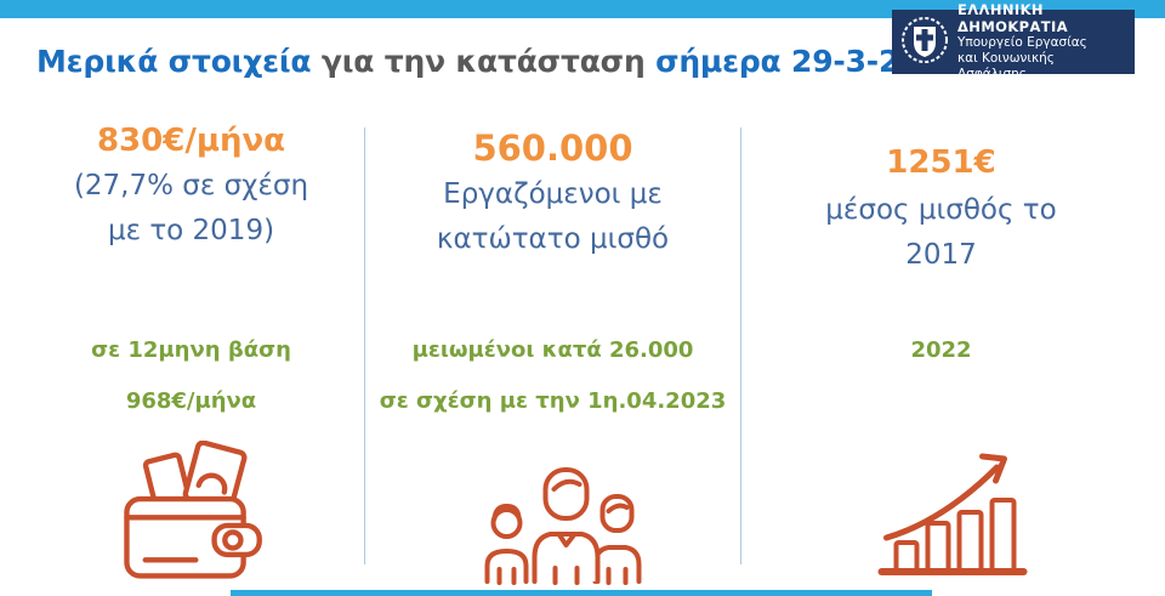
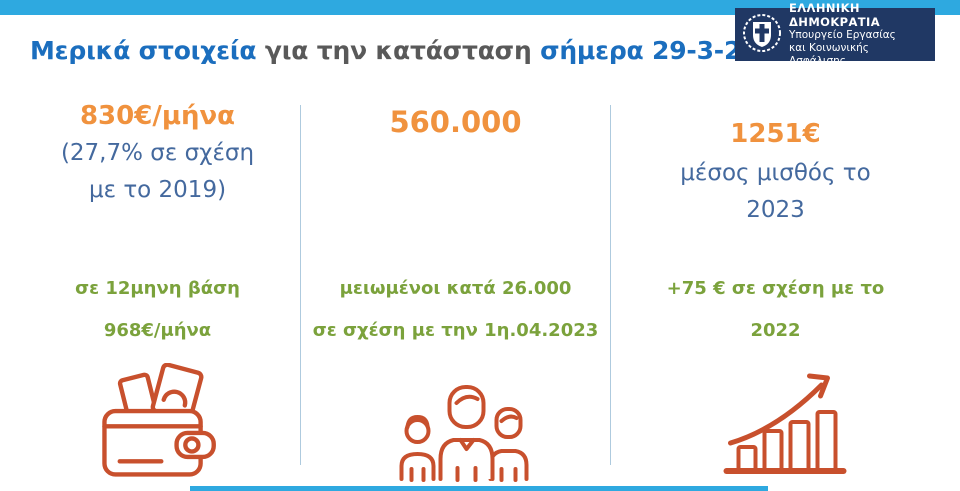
  Μερικά στοιχεία για την κατάσταση σήμερα 29-3-2
  ΕΛΛΗΝΙΚΗ ΔΗΜΟΚΡΑΤΙΑ
  Υπουργείο Εργασίας
  και Κοινωνικής Ασφάλισης
  830€/μήνα
  (27,7% σε σχέση
  με το 2019)
  σε 12μηνη βάση
  968€/μήνα
  560.000
- Εργαζόμενοι με
- κατώτατο μισθό
  μειωμένοι κατά 26.000
  σε σχέση με την 1η.04.2023
  1251€
  μέσος μισθός το
- 2017
+ 2023
+ +75 € σε σχέση με το
  2022
